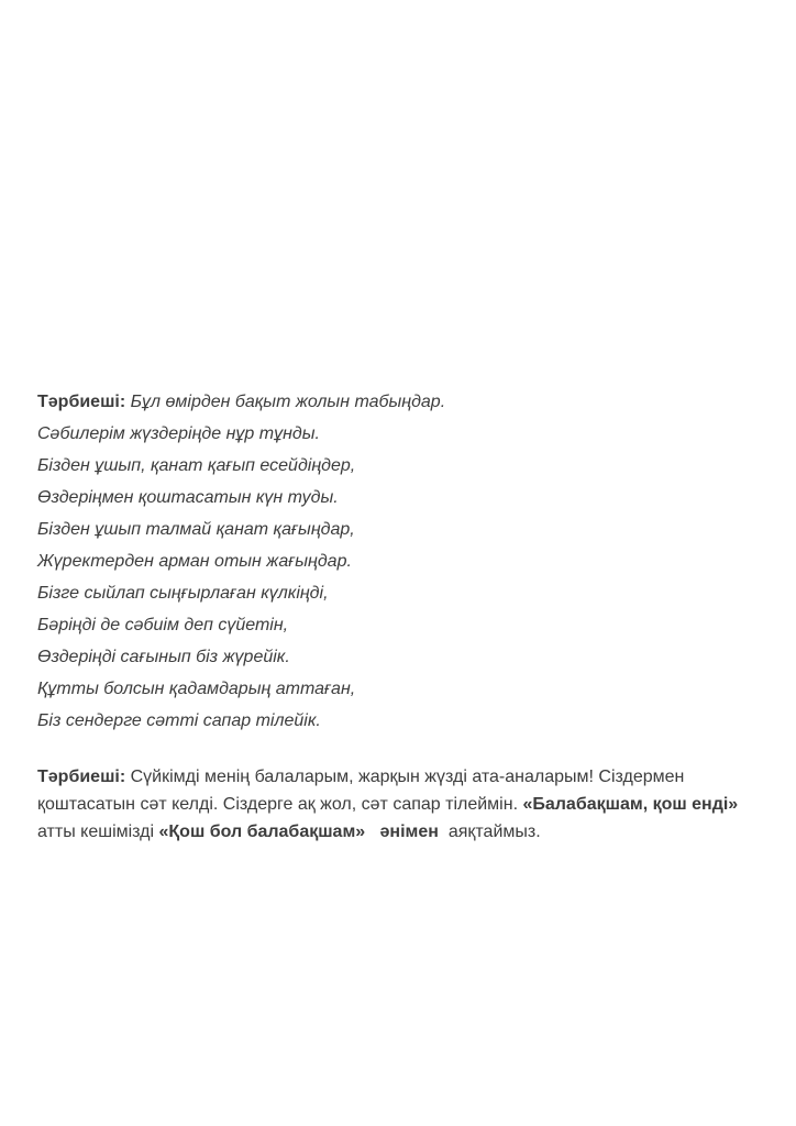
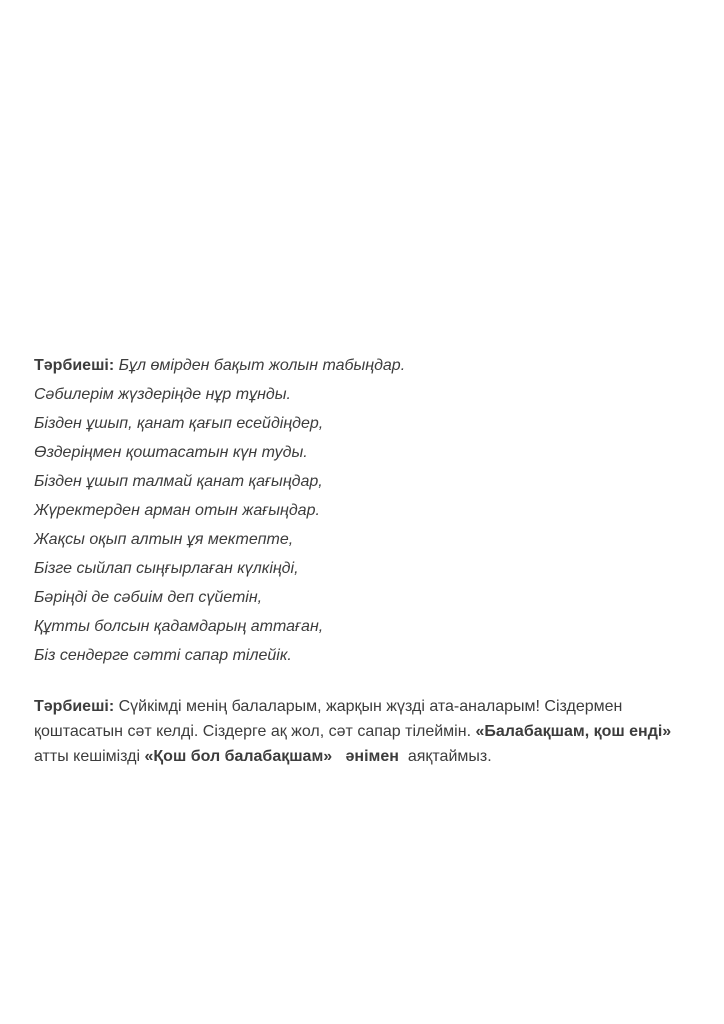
  Тәрбиеші: Бұл өмірден бақыт жолын табыңдар.
  Сәбилерім жүздеріңде нұр тұнды.
  Бізден ұшып, қанат қағып есейдіңдер,
  Өздеріңмен қоштасатын күн туды.
  Бізден ұшып талмай қанат қағыңдар,
  Жүректерден арман отын жағыңдар.
+ Жақсы оқып алтын ұя мектепте,
  Бізге сыйлап сыңғырлаған күлкіңді,
  Бәріңді де сәбиім деп сүйетін,
- Өздеріңді сағынып біз жүрейік.
  Құтты болсын қадамдарың аттаған,
  Біз сендерге сәтті сапар тілейік.
  Тәрбиеші: Сүйкімді менің балаларым, жарқын жүзді ата-аналарым! Сіздермен қоштасатын сәт келді. Сіздерге ақ жол, сәт сапар тілеймін. «Балабақшам, қош енді» атты кешімізді «Қош бол балабақшам» әнімен аяқтаймыз.
